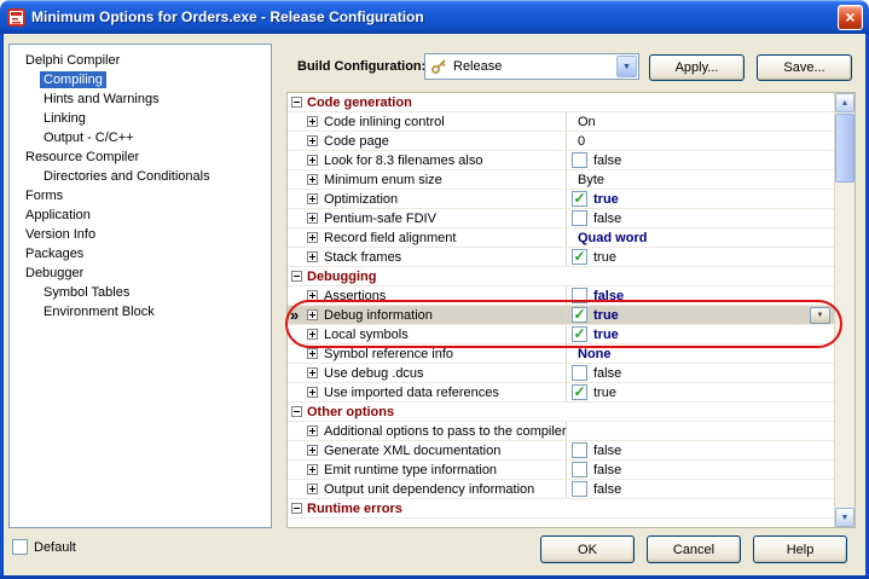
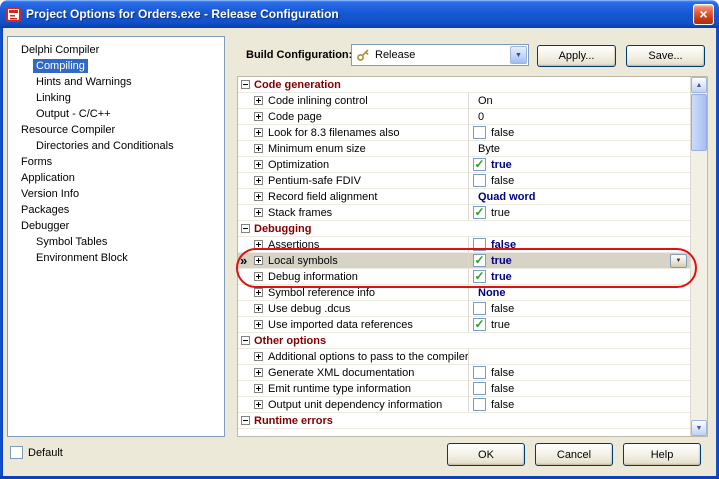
- Minimum Options for Orders.exe - Release Configuration
+ Project Options for Orders.exe - Release Configuration
  ×
  Delphi Compiler
  Compiling
  Hints and Warnings
  Linking
  Output - C/C++
  Resource Compiler
  Directories and Conditionals
  Forms
  Application
  Version Info
  Packages
  Debugger
  Symbol Tables
  Environment Block
  Build Configuration
  Release
  Apply...
  Save...
  Code generation
  Code inlining control
  On
  Code page
  0
  Look for 8.3 filenames also
  false
  Minimum enum size
  Byte
  Optimization
  ✓
  true
  Pentium-safe FDIV
  false
  Record field alignment
  Quad word
  Stack frames
  ✓
  true
  Debugging
  Assertions
  false
  »
- Debug information
+ Local symbols
  ✓
  true
- Local symbols
+ Debug information
  ✓
  true
  Symbol reference info
  None
  Use debug .dcus
  false
  Use imported data references
  ✓
  true
  Other options
  Additional options to pass to the compiler
  Generate XML documentation
  false
  Emit runtime type information
  false
  Output unit dependency information
  false
  Runtime errors
  Default
  OK
  Cancel
  Help
